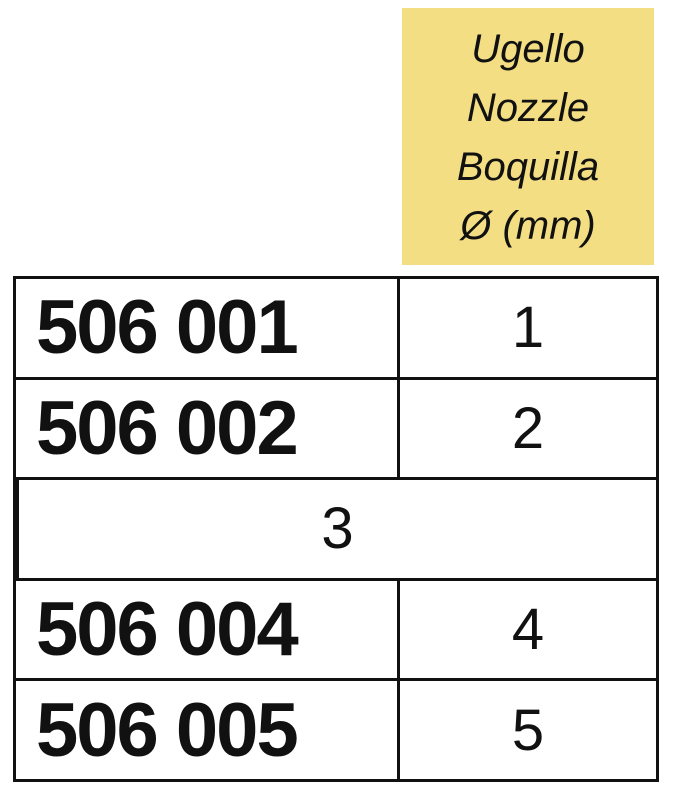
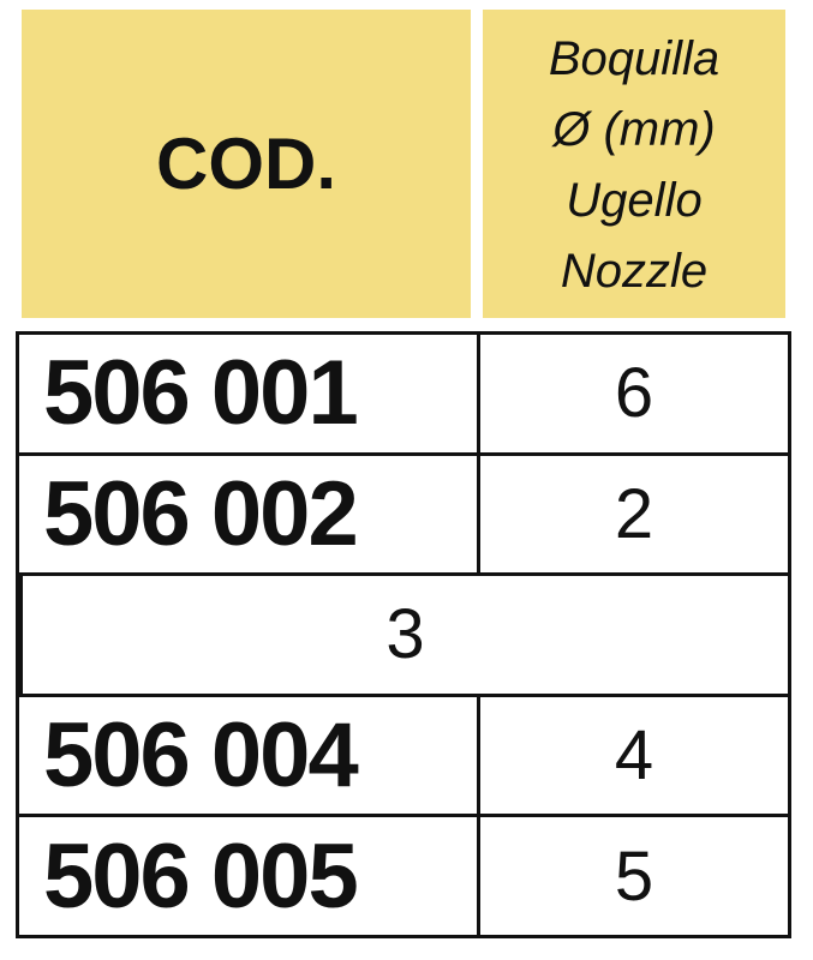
+ COD.
- Ugello
+ Boquilla
- Nozzle
+ Ø (mm)
- Boquilla
+ Ugello
- Ø (mm)
+ Nozzle
  506 001
- 1
+ 6
  506 002
  2
  3
  506 004
  4
  506 005
  5
